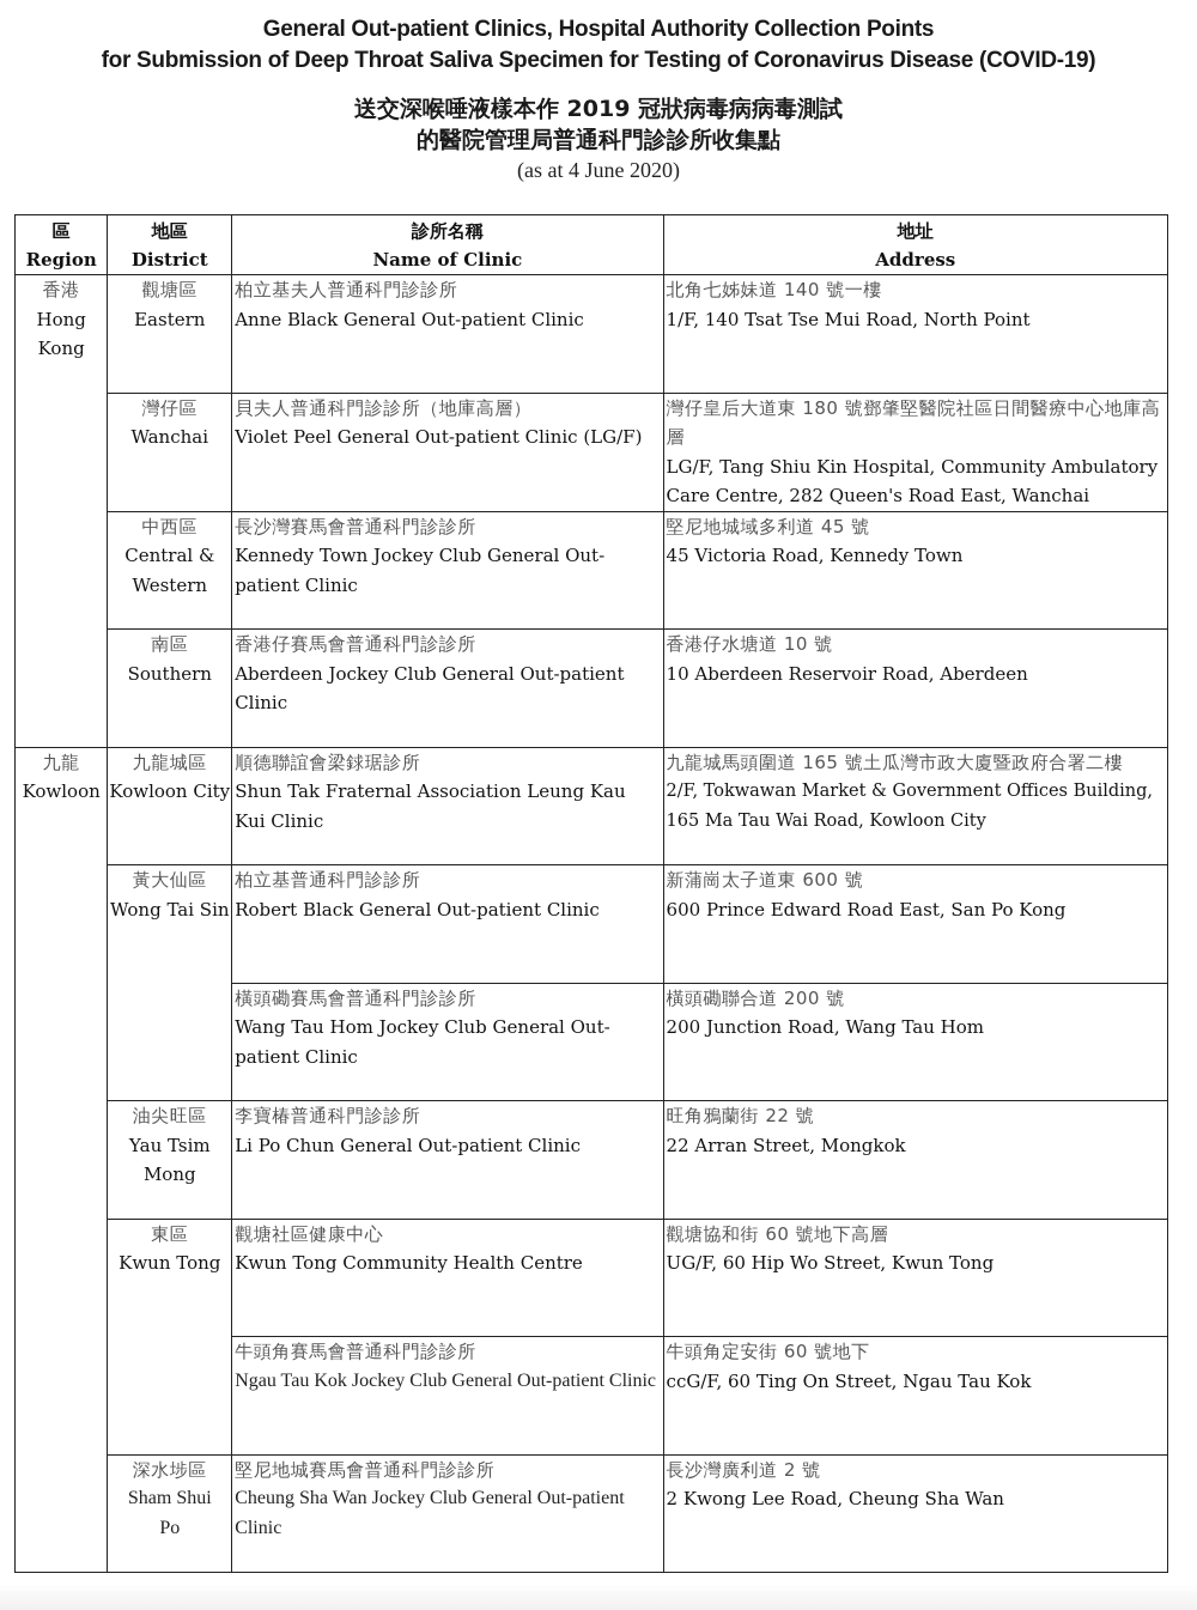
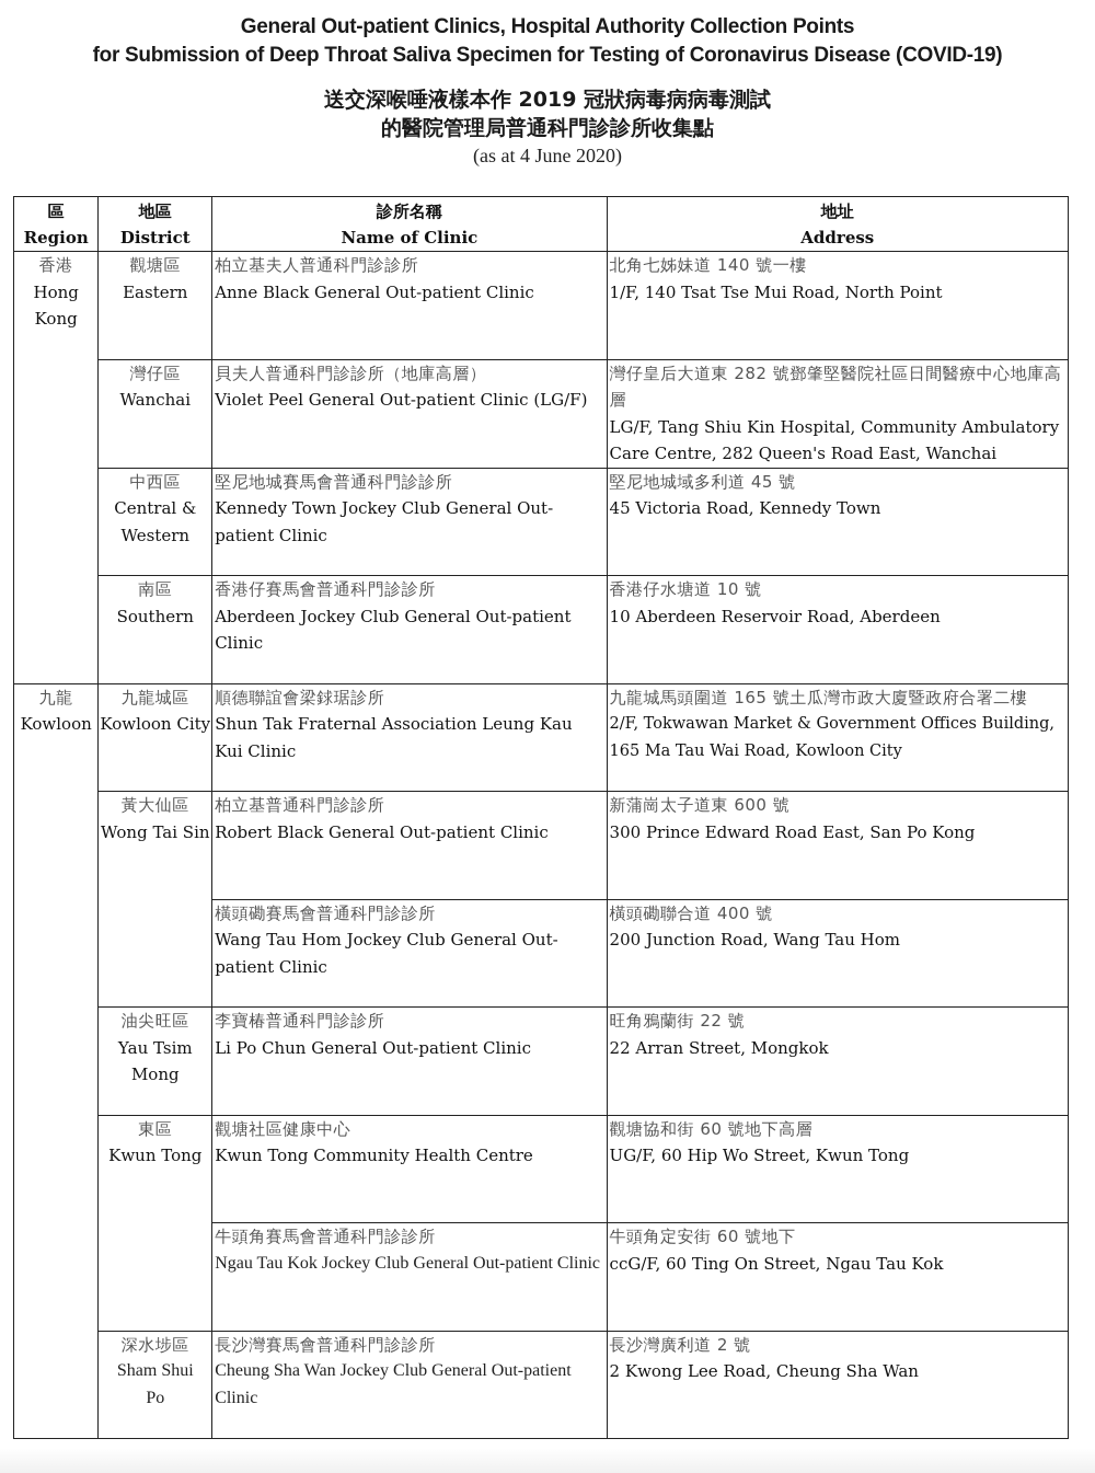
  General Out-patient Clinics, Hospital Authority Collection Points
  for Submission of Deep Throat Saliva Specimen for Testing of Coronavirus Disease (COVID-19)
  送交深喉唾液樣本作 2019 冠狀病毒病病毒測試
  的醫院管理局普通科門診診所收集點
  (as at 4 June 2020)
  區Region	地區District	診所名稱Name of Clinic	地址Address
  香港 Hong Kong	觀塘區 Eastern	柏立基夫人普通科門診診所 Anne Black General Out-patient Clinic	北角七姊妹道 140 號一樓 1/F, 140 Tsat Tse Mui Road, North Point
- 灣仔區 Wanchai	貝夫人普通科門診診所（地庫高層） Violet Peel General Out-patient Clinic (LG/F)	灣仔皇后大道東 180 號鄧肇堅醫院社區日間醫療中心地庫高層 LG/F, Tang Shiu Kin Hospital, Community Ambulatory Care Centre, 282 Queen's Road East, Wanchai
+ 灣仔區 Wanchai	貝夫人普通科門診診所（地庫高層） Violet Peel General Out-patient Clinic (LG/F)	灣仔皇后大道東 282 號鄧肇堅醫院社區日間醫療中心地庫高層 LG/F, Tang Shiu Kin Hospital, Community Ambulatory Care Centre, 282 Queen's Road East, Wanchai
- 中西區 Central & Western	長沙灣賽馬會普通科門診診所 Kennedy Town Jockey Club General Out-patient Clinic	堅尼地城域多利道 45 號 45 Victoria Road, Kennedy Town
+ 中西區 Central & Western	堅尼地城賽馬會普通科門診診所 Kennedy Town Jockey Club General Out-patient Clinic	堅尼地城域多利道 45 號 45 Victoria Road, Kennedy Town
  南區 Southern	香港仔賽馬會普通科門診診所 Aberdeen Jockey Club General Out-patient Clinic	香港仔水塘道 10 號 10 Aberdeen Reservoir Road, Aberdeen
  九龍 Kowloon	九龍城區 Kowloon City	順德聯誼會梁銶琚診所 Shun Tak Fraternal Association Leung Kau Kui Clinic	九龍城馬頭圍道 165 號土瓜灣市政大廈暨政府合署二樓 2/F, Tokwawan Market & Government Offices Building, 165 Ma Tau Wai Road, Kowloon City
- 黃大仙區 Wong Tai Sin	柏立基普通科門診診所 Robert Black General Out-patient Clinic	新蒲崗太子道東 600 號 600 Prince Edward Road East, San Po Kong
+ 黃大仙區 Wong Tai Sin	柏立基普通科門診診所 Robert Black General Out-patient Clinic	新蒲崗太子道東 600 號 300 Prince Edward Road East, San Po Kong
- 橫頭磡賽馬會普通科門診診所 Wang Tau Hom Jockey Club General Out-patient Clinic	橫頭磡聯合道 200 號 200 Junction Road, Wang Tau Hom
+ 橫頭磡賽馬會普通科門診診所 Wang Tau Hom Jockey Club General Out-patient Clinic	橫頭磡聯合道 400 號 200 Junction Road, Wang Tau Hom
  油尖旺區 Yau Tsim Mong	李寶椿普通科門診診所 Li Po Chun General Out-patient Clinic	旺角鴉蘭街 22 號 22 Arran Street, Mongkok
  東區 Kwun Tong	觀塘社區健康中心 Kwun Tong Community Health Centre	觀塘協和街 60 號地下高層 UG/F, 60 Hip Wo Street, Kwun Tong
  牛頭角賽馬會普通科門診診所 Ngau Tau Kok Jockey Club General Out-patient Clinic	牛頭角定安街 60 號地下 ccG/F, 60 Ting On Street, Ngau Tau Kok
- 深水埗區 Sham Shui Po	堅尼地城賽馬會普通科門診診所 Cheung Sha Wan Jockey Club General Out-patient Clinic	長沙灣廣利道 2 號 2 Kwong Lee Road, Cheung Sha Wan
+ 深水埗區 Sham Shui Po	長沙灣賽馬會普通科門診診所 Cheung Sha Wan Jockey Club General Out-patient Clinic	長沙灣廣利道 2 號 2 Kwong Lee Road, Cheung Sha Wan
